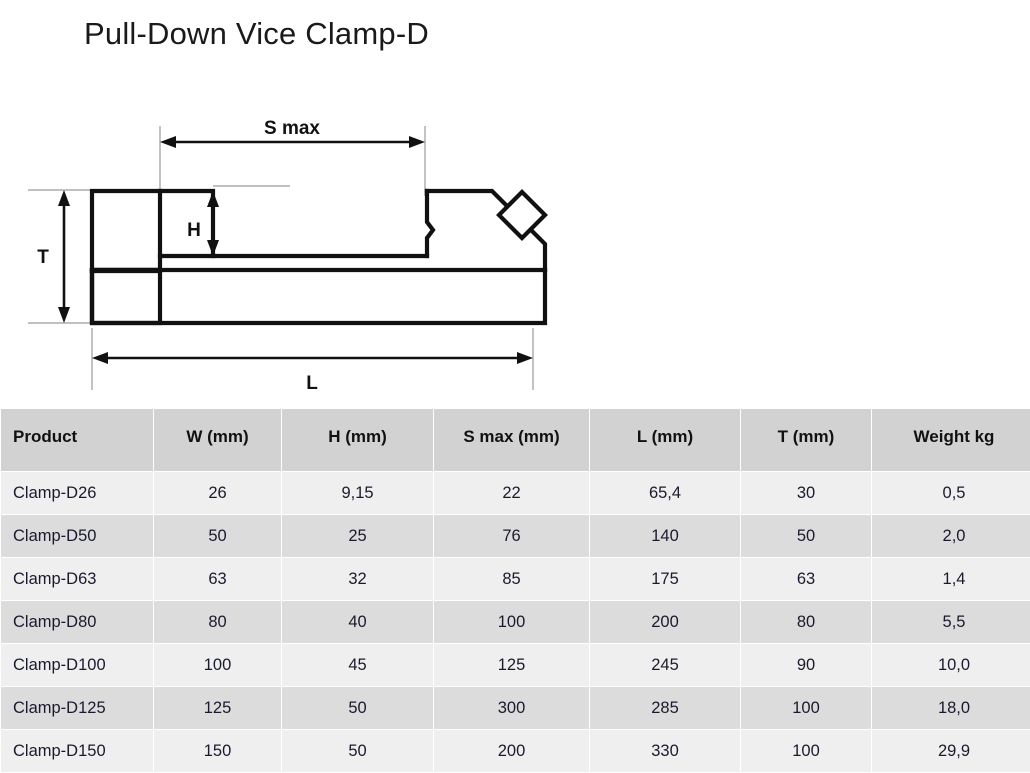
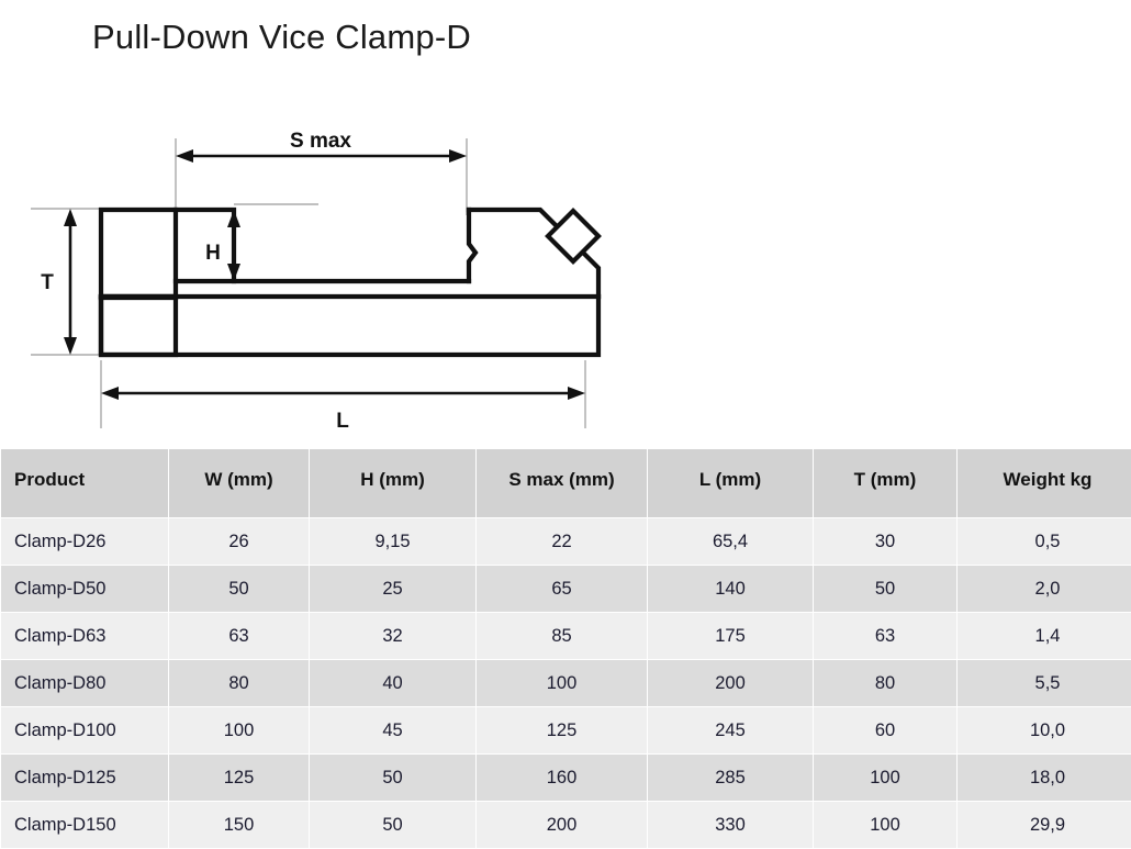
  Pull-Down Vice Clamp-D
  S max
  H
  T
  L
  Product	W (mm)	H (mm)	S max (mm)	L (mm)	T (mm)	Weight kg
  Clamp-D26	26	9,15	22	65,4	30	0,5
- Clamp-D50	50	25	76	140	50	2,0
+ Clamp-D50	50	25	65	140	50	2,0
  Clamp-D63	63	32	85	175	63	1,4
  Clamp-D80	80	40	100	200	80	5,5
- Clamp-D100	100	45	125	245	90	10,0
+ Clamp-D100	100	45	125	245	60	10,0
- Clamp-D125	125	50	300	285	100	18,0
+ Clamp-D125	125	50	160	285	100	18,0
  Clamp-D150	150	50	200	330	100	29,9
